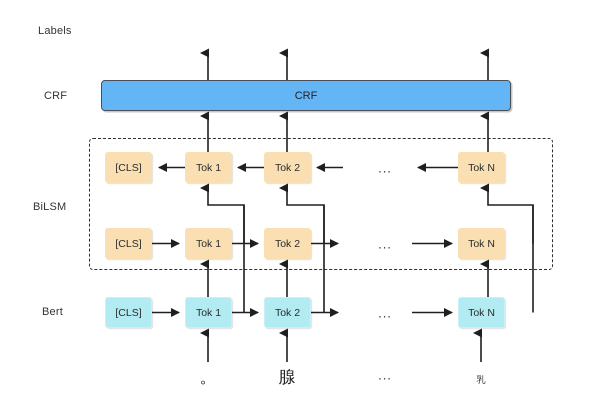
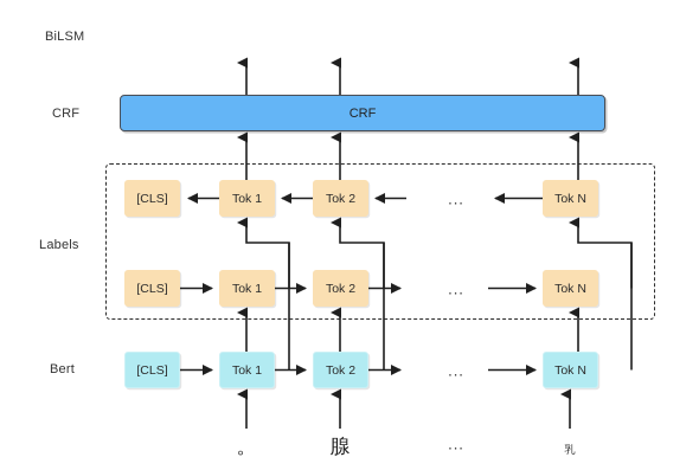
- Labels
+ BiLSM
  CRF
- BiLSM
+ Labels
  Bert
  CRF
  [CLS]
  Tok 1
  Tok 2
  ...
  Tok N
  [CLS]
  Tok 1
  Tok 2
  ...
  Tok N
  [CLS]
  Tok 1
  Tok 2
  ...
  Tok N
  。
  腺
  ...
  乳
